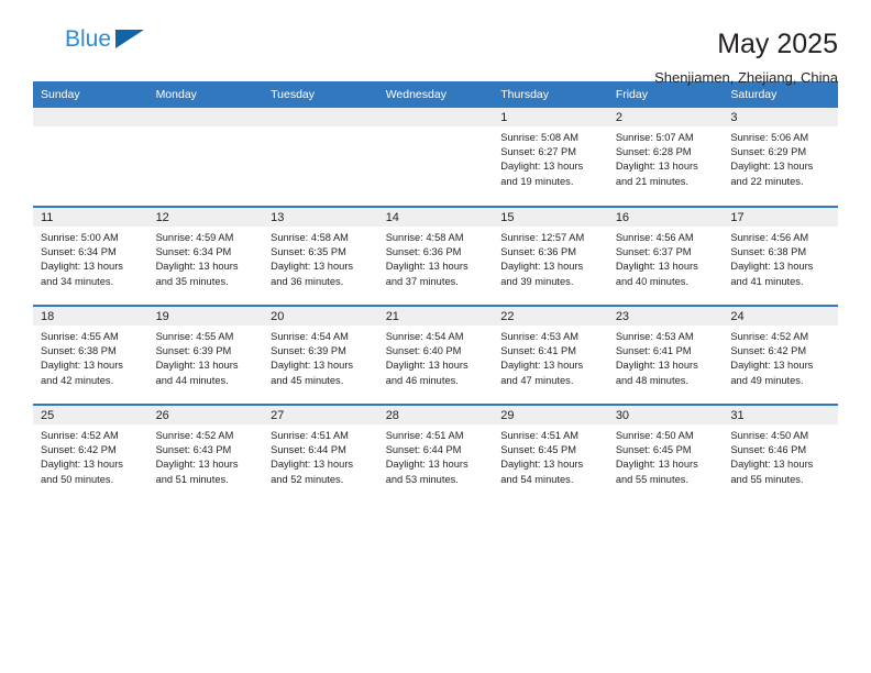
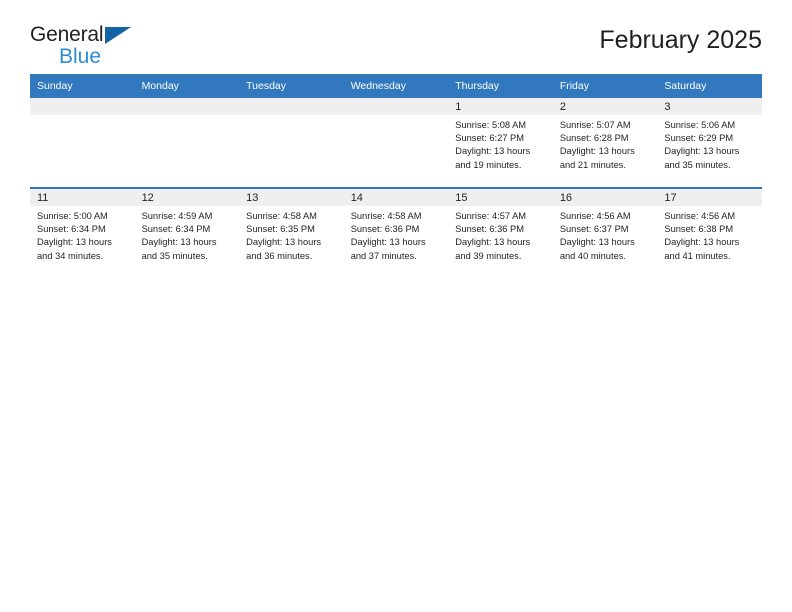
+ General
  Blue
- May 2025
+ February 2025
- Shenjiamen, Zhejiang, China
  Sunday	Monday	Tuesday	Wednesday	Thursday	Friday	Saturday
- 				1Sunrise: 5:08 AMSunset: 6:27 PMDaylight: 13 hoursand 19 minutes.	2Sunrise: 5:07 AMSunset: 6:28 PMDaylight: 13 hoursand 21 minutes.	3Sunrise: 5:06 AMSunset: 6:29 PMDaylight: 13 hoursand 22 minutes.
+ 				1Sunrise: 5:08 AMSunset: 6:27 PMDaylight: 13 hoursand 19 minutes.	2Sunrise: 5:07 AMSunset: 6:28 PMDaylight: 13 hoursand 21 minutes.	3Sunrise: 5:06 AMSunset: 6:29 PMDaylight: 13 hoursand 35 minutes.
- 11Sunrise: 5:00 AMSunset: 6:34 PMDaylight: 13 hoursand 34 minutes.	12Sunrise: 4:59 AMSunset: 6:34 PMDaylight: 13 hoursand 35 minutes.	13Sunrise: 4:58 AMSunset: 6:35 PMDaylight: 13 hoursand 36 minutes.	14Sunrise: 4:58 AMSunset: 6:36 PMDaylight: 13 hoursand 37 minutes.	15Sunrise: 12:57 AMSunset: 6:36 PMDaylight: 13 hoursand 39 minutes.	16Sunrise: 4:56 AMSunset: 6:37 PMDaylight: 13 hoursand 40 minutes.	17Sunrise: 4:56 AMSunset: 6:38 PMDaylight: 13 hoursand 41 minutes.
+ 11Sunrise: 5:00 AMSunset: 6:34 PMDaylight: 13 hoursand 34 minutes.	12Sunrise: 4:59 AMSunset: 6:34 PMDaylight: 13 hoursand 35 minutes.	13Sunrise: 4:58 AMSunset: 6:35 PMDaylight: 13 hoursand 36 minutes.	14Sunrise: 4:58 AMSunset: 6:36 PMDaylight: 13 hoursand 37 minutes.	15Sunrise: 4:57 AMSunset: 6:36 PMDaylight: 13 hoursand 39 minutes.	16Sunrise: 4:56 AMSunset: 6:37 PMDaylight: 13 hoursand 40 minutes.	17Sunrise: 4:56 AMSunset: 6:38 PMDaylight: 13 hoursand 41 minutes.
- 18Sunrise: 4:55 AMSunset: 6:38 PMDaylight: 13 hoursand 42 minutes.	19Sunrise: 4:55 AMSunset: 6:39 PMDaylight: 13 hoursand 44 minutes.	20Sunrise: 4:54 AMSunset: 6:39 PMDaylight: 13 hoursand 45 minutes.	21Sunrise: 4:54 AMSunset: 6:40 PMDaylight: 13 hoursand 46 minutes.	22Sunrise: 4:53 AMSunset: 6:41 PMDaylight: 13 hoursand 47 minutes.	23Sunrise: 4:53 AMSunset: 6:41 PMDaylight: 13 hoursand 48 minutes.	24Sunrise: 4:52 AMSunset: 6:42 PMDaylight: 13 hoursand 49 minutes.
- 25Sunrise: 4:52 AMSunset: 6:42 PMDaylight: 13 hoursand 50 minutes.	26Sunrise: 4:52 AMSunset: 6:43 PMDaylight: 13 hoursand 51 minutes.	27Sunrise: 4:51 AMSunset: 6:44 PMDaylight: 13 hoursand 52 minutes.	28Sunrise: 4:51 AMSunset: 6:44 PMDaylight: 13 hoursand 53 minutes.	29Sunrise: 4:51 AMSunset: 6:45 PMDaylight: 13 hoursand 54 minutes.	30Sunrise: 4:50 AMSunset: 6:45 PMDaylight: 13 hoursand 55 minutes.	31Sunrise: 4:50 AMSunset: 6:46 PMDaylight: 13 hoursand 55 minutes.
